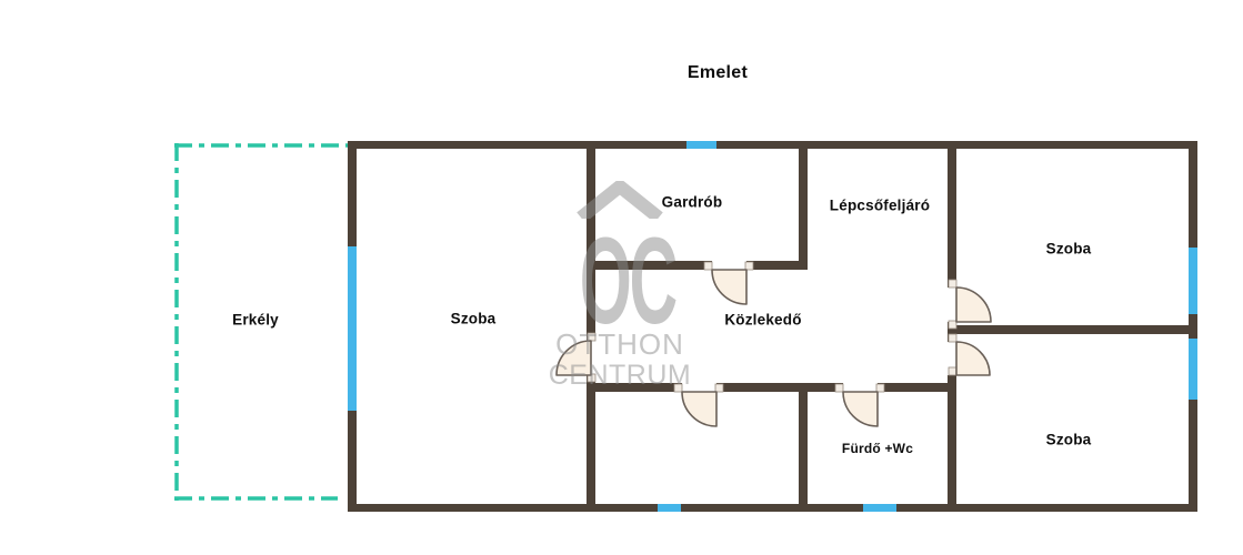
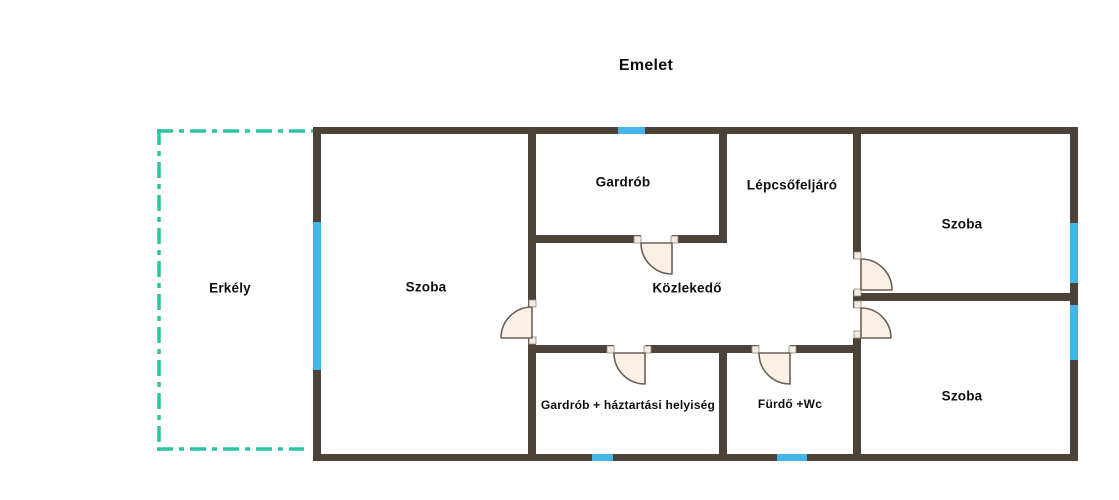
  Emelet
- OC
- OTTHON
- CENTRUM
  Erkély
  Szoba
  Gardrób
  Lépcsőfeljáró
  Közlekedő
  Szoba
  Szoba
+ Gardrób + háztartási helyiség
  Fürdő +Wc
